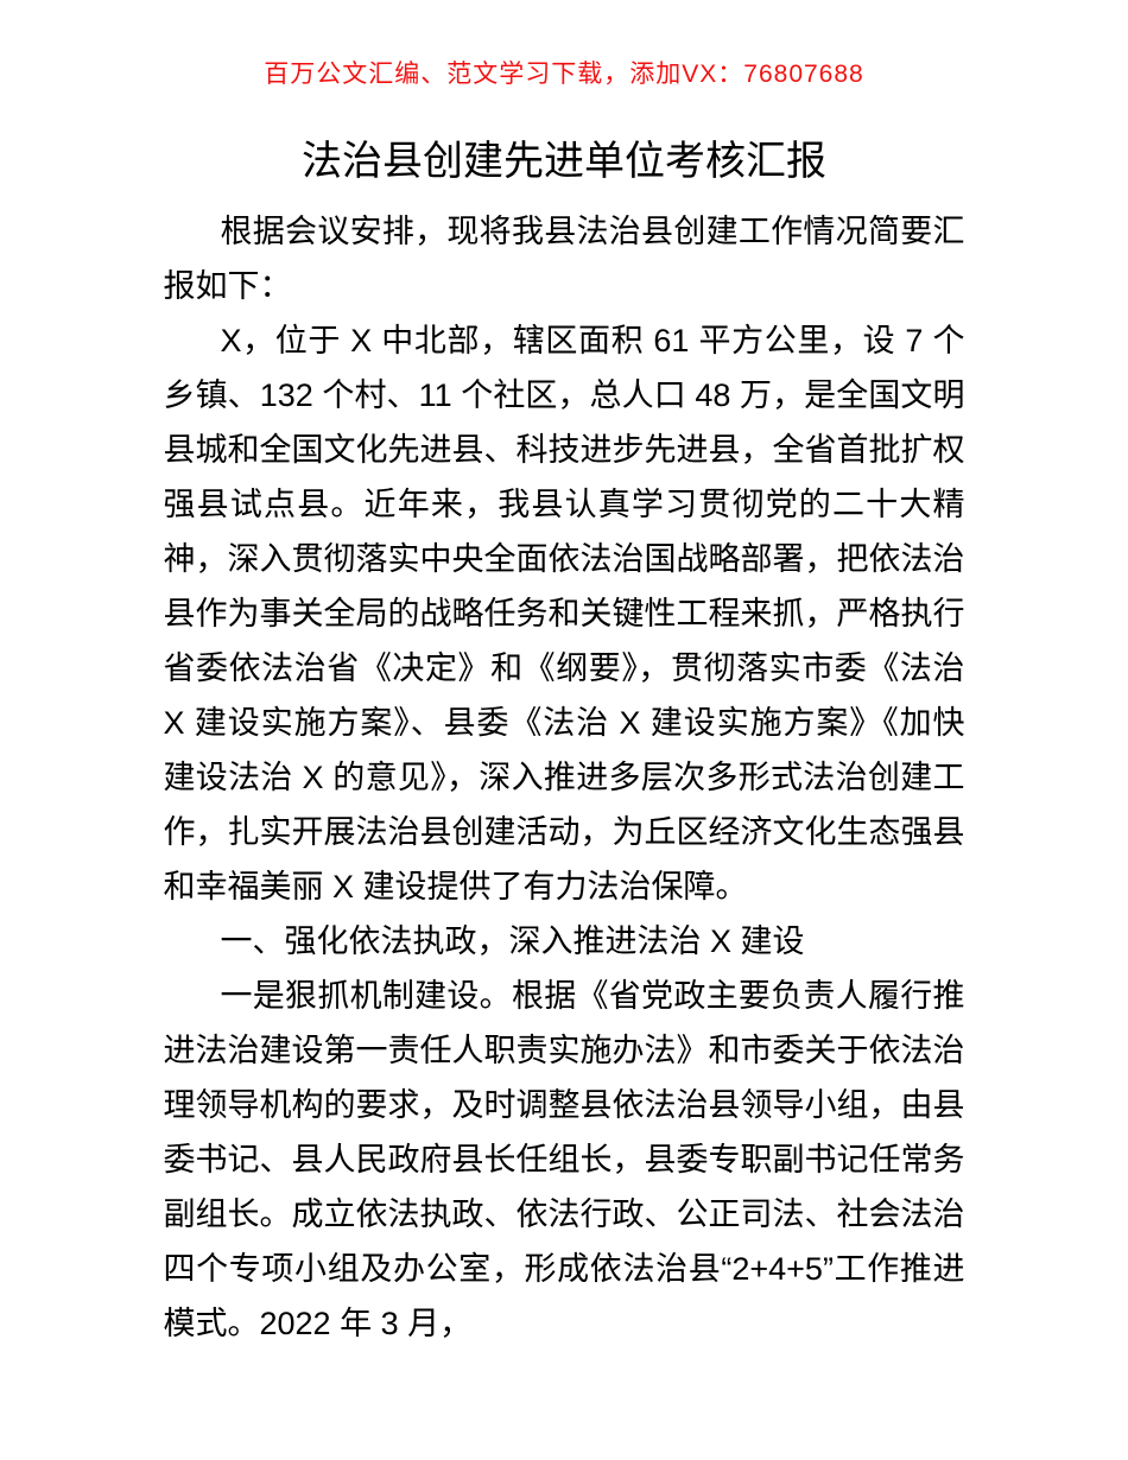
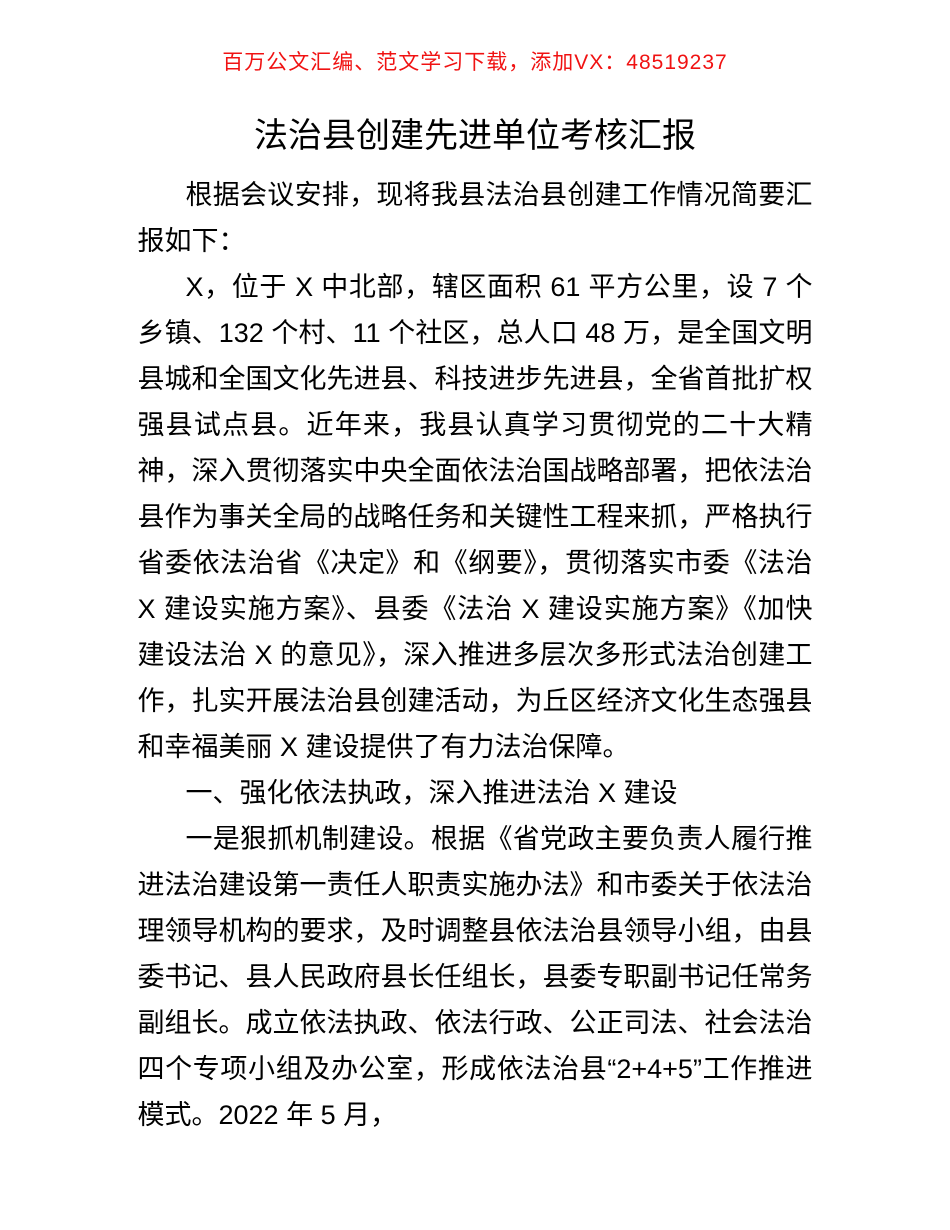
- 百万公文汇编、范文学习下载，添加VX：76807688
+ 百万公文汇编、范文学习下载，添加VX：48519237
  法治县创建先进单位考核汇报
  根据会议安排，现将我县法治县创建工作情况简要汇报如下：
  X，位于 X 中北部，辖区面积 61 平方公里，设 7 个乡镇、132 个村、11 个社区，总人口 48 万，是全国文明县城和全国文化先进县、科技进步先进县，全省首批扩权强县试点县。近年来，我县认真学习贯彻党的二十大精神，深入贯彻落实中央全面依法治国战略部署，把依法治县作为事关全局的战略任务和关键性工程来抓，严格执行省委依法治省《决定》和《纲要》，贯彻落实市委《法治 X 建设实施方案》、县委《法治 X 建设实施方案》《加快建设法治 X 的意见》，深入推进多层次多形式法治创建工作，扎实开展法治县创建活动，为丘区经济文化生态强县和幸福美丽 X 建设提供了有力法治保障。
  一、强化依法执政，深入推进法治 X 建设
- 一是狠抓机制建设。根据《省党政主要负责人履行推进法治建设第一责任人职责实施办法》和市委关于依法治理领导机构的要求，及时调整县依法治县领导小组，由县委书记、县人民政府县长任组长，县委专职副书记任常务副组长。成立依法执政、依法行政、公正司法、社会法治四个专项小组及办公室，形成依法治县“2+4+5”工作推进模式。2022 年 3 月，
+ 一是狠抓机制建设。根据《省党政主要负责人履行推进法治建设第一责任人职责实施办法》和市委关于依法治理领导机构的要求，及时调整县依法治县领导小组，由县委书记、县人民政府县长任组长，县委专职副书记任常务副组长。成立依法执政、依法行政、公正司法、社会法治四个专项小组及办公室，形成依法治县“2+4+5”工作推进模式。2022 年 5 月，
